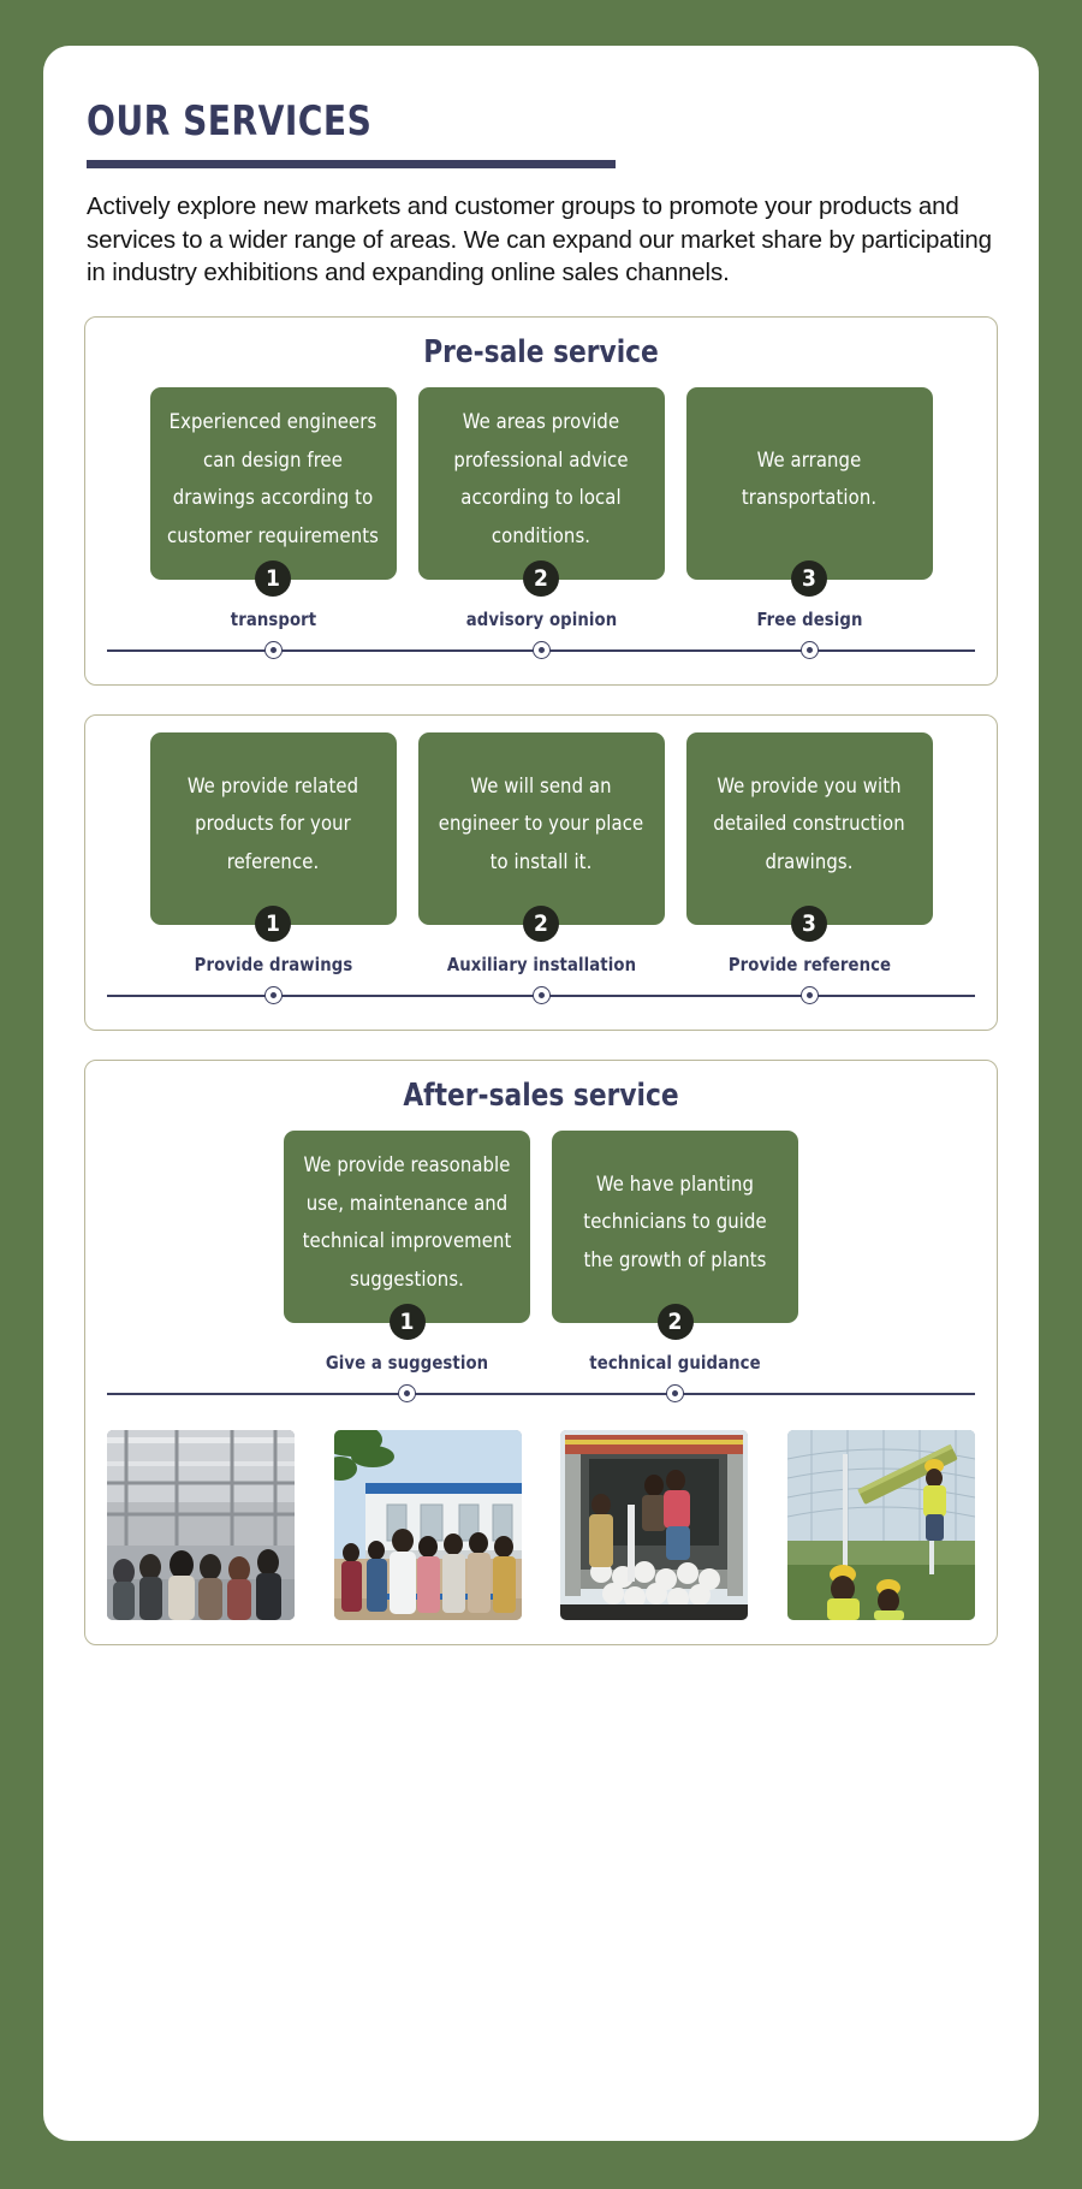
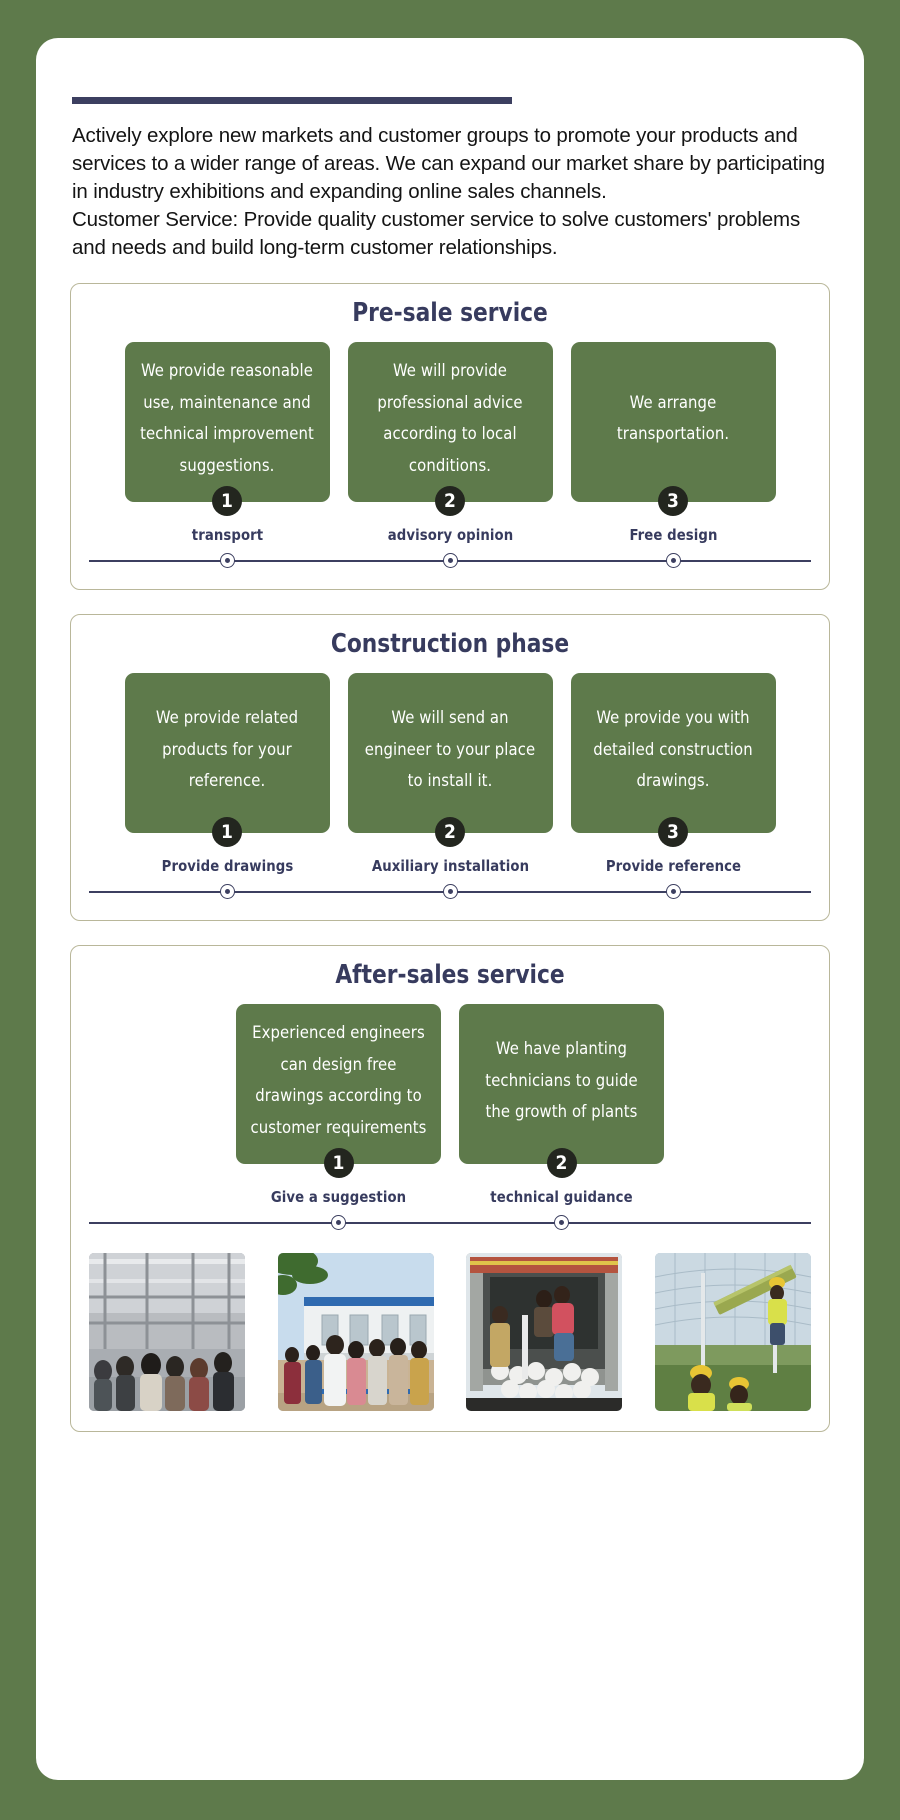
- OUR SERVICES
  Actively explore new markets and customer groups to promote your products and services to a wider range of areas. We can expand our market share by participating in industry exhibitions and expanding online sales channels.
+ Customer Service: Provide quality customer service to solve customers' problems and needs and build long-term customer relationships.
  Pre-sale service
- Experienced engineers can design free drawings according to customer requirements
+ We provide reasonable use, maintenance and technical improvement suggestions.
  1
- We areas provide professional advice according to local conditions.
+ We will provide professional advice according to local conditions.
  2
  We arrange transportation.
  3
  transport
  advisory opinion
  Free design
+ Construction phase
  We provide related products for your reference.
  1
  We will send an engineer to your place to install it.
  2
  We provide you with detailed construction drawings.
  3
  Provide drawings
  Auxiliary installation
  Provide reference
  After-sales service
- We provide reasonable use, maintenance and technical improvement suggestions.
+ Experienced engineers can design free drawings according to customer requirements
  1
  We have planting technicians to guide the growth of plants
  2
  Give a suggestion
  technical guidance
